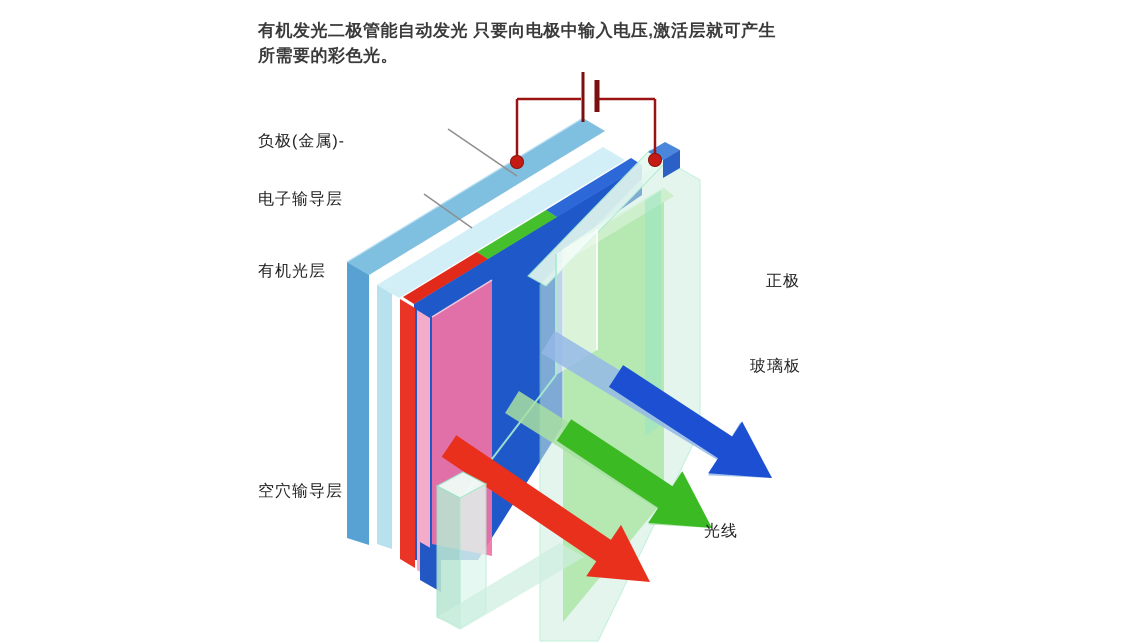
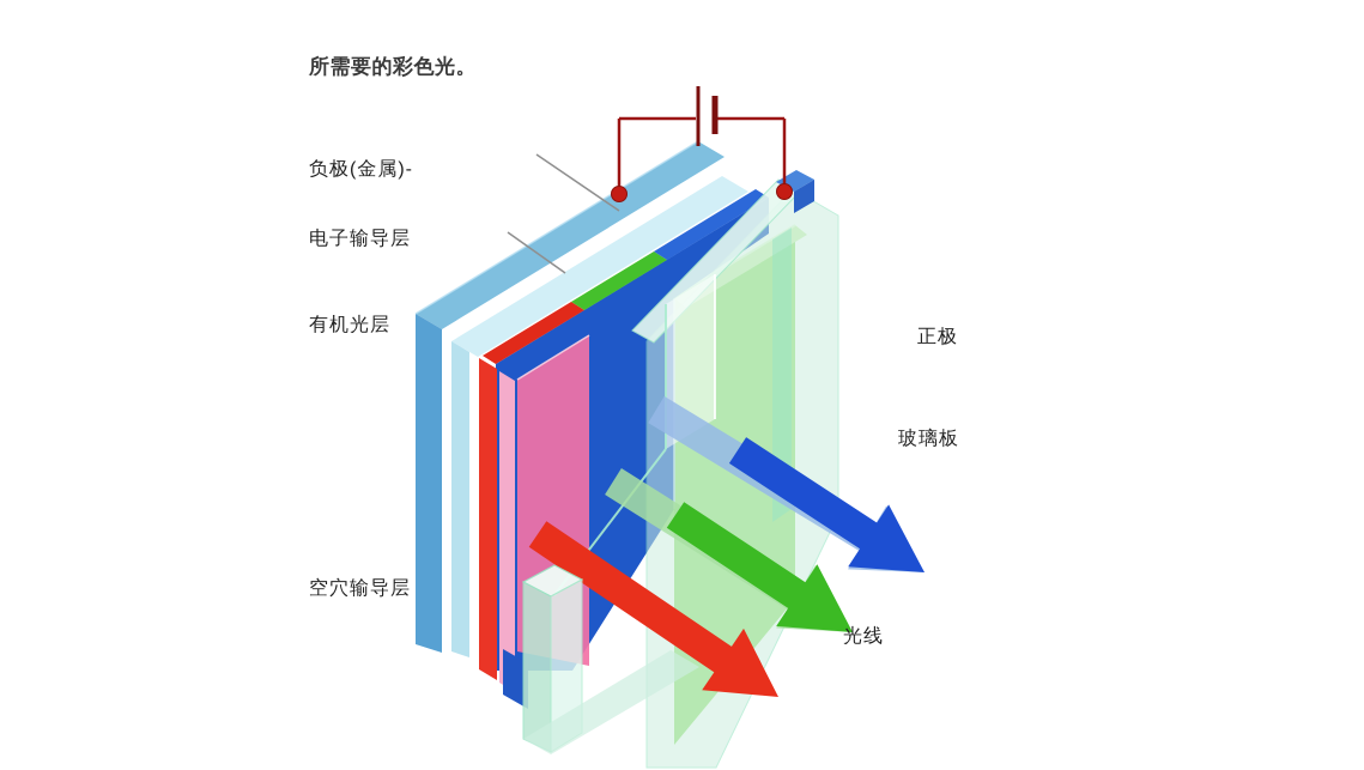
- 有机发光二极管能自动发光 只要向电极中输入电压,激活层就可产生
  所需要的彩色光。
  负极(金属)-
  电子输导层
  有机光层
  空穴输导层
  正极
  玻璃板
  光线
